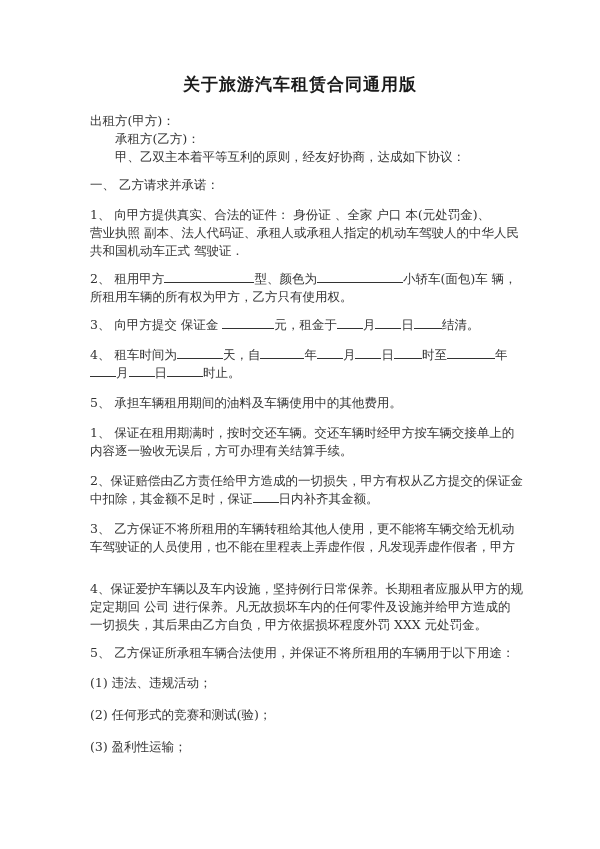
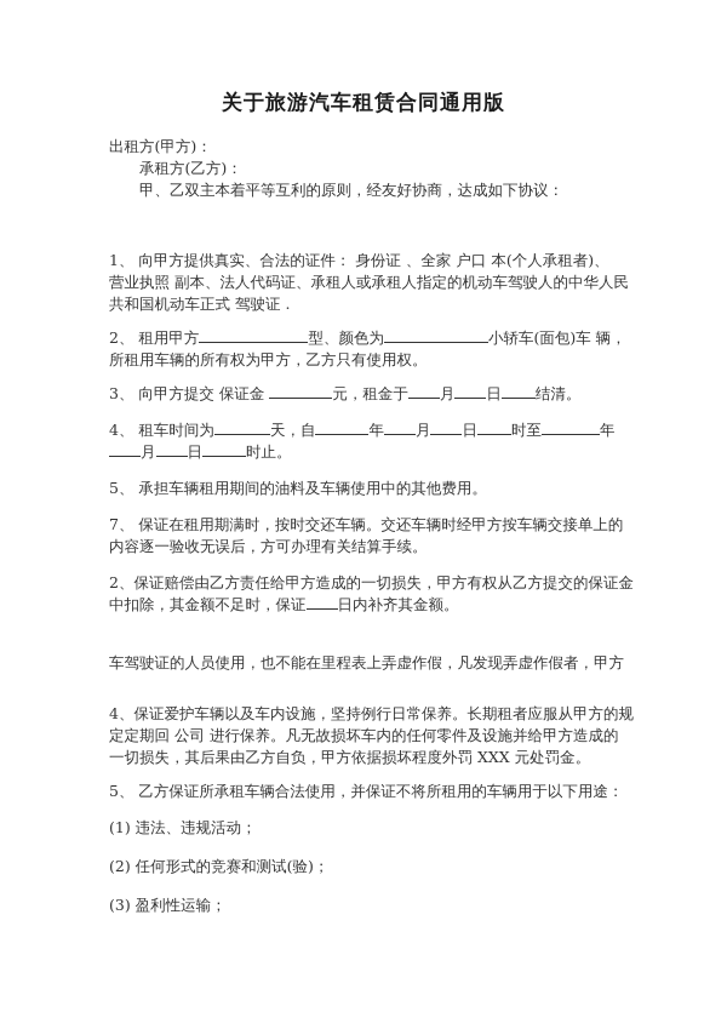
  关于旅游汽车租赁合同通用版
  出租方(甲方)：
  承租方(乙方)：
  甲、乙双主本着平等互利的原则，经友好协商，达成如下协议：
- 一、 乙方请求并承诺：
- 1、 向甲方提供真实、合法的证件： 身份证 、全家 户口 本(元处罚金)、
+ 1、 向甲方提供真实、合法的证件： 身份证 、全家 户口 本(个人承租者)、
  营业执照 副本、法人代码证、承租人或承租人指定的机动车驾驶人的中华人民
  共和国机动车正式 驾驶证 .
  2、 租用甲方 型、颜色为 小轿车(面包)车 辆，
  所租用车辆的所有权为甲方，乙方只有使用权。
  3、 向甲方提交 保证金 元，租金于 月 日 结清。
  4、 租车时间为 天，自 年 月 日 时至 年
  月 日 时止。
  5、 承担车辆租用期间的油料及车辆使用中的其他费用。
- 1、 保证在租用期满时，按时交还车辆。交还车辆时经甲方按车辆交接单上的
+ 7、 保证在租用期满时，按时交还车辆。交还车辆时经甲方按车辆交接单上的
  内容逐一验收无误后，方可办理有关结算手续。
  2、保证赔偿由乙方责任给甲方造成的一切损失，甲方有权从乙方提交的保证金
  中扣除，其金额不足时，保证 日内补齐其金额。
- 3、 乙方保证不将所租用的车辆转租给其他人使用，更不能将车辆交给无机动
  车驾驶证的人员使用，也不能在里程表上弄虚作假，凡发现弄虚作假者，甲方
  4、保证爱护车辆以及车内设施，坚持例行日常保养。长期租者应服从甲方的规
  定定期回 公司 进行保养。凡无故损坏车内的任何零件及设施并给甲方造成的
  一切损失，其后果由乙方自负，甲方依据损坏程度外罚 XXX 元处罚金。
  5、 乙方保证所承租车辆合法使用，并保证不将所租用的车辆用于以下用途：
  (1) 违法、违规活动；
  (2) 任何形式的竞赛和测试(验)；
  (3) 盈利性运输；
